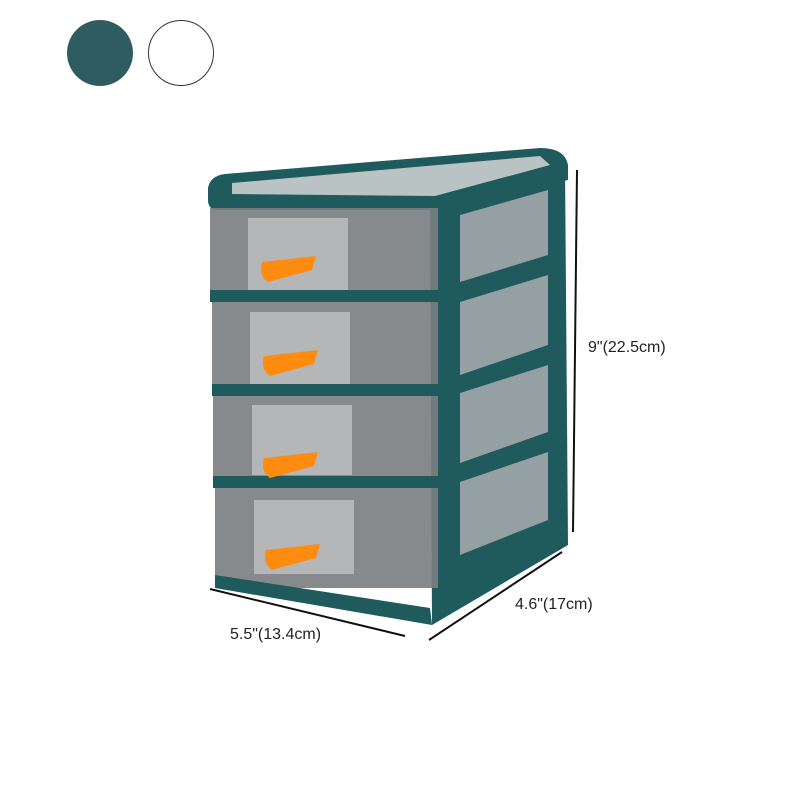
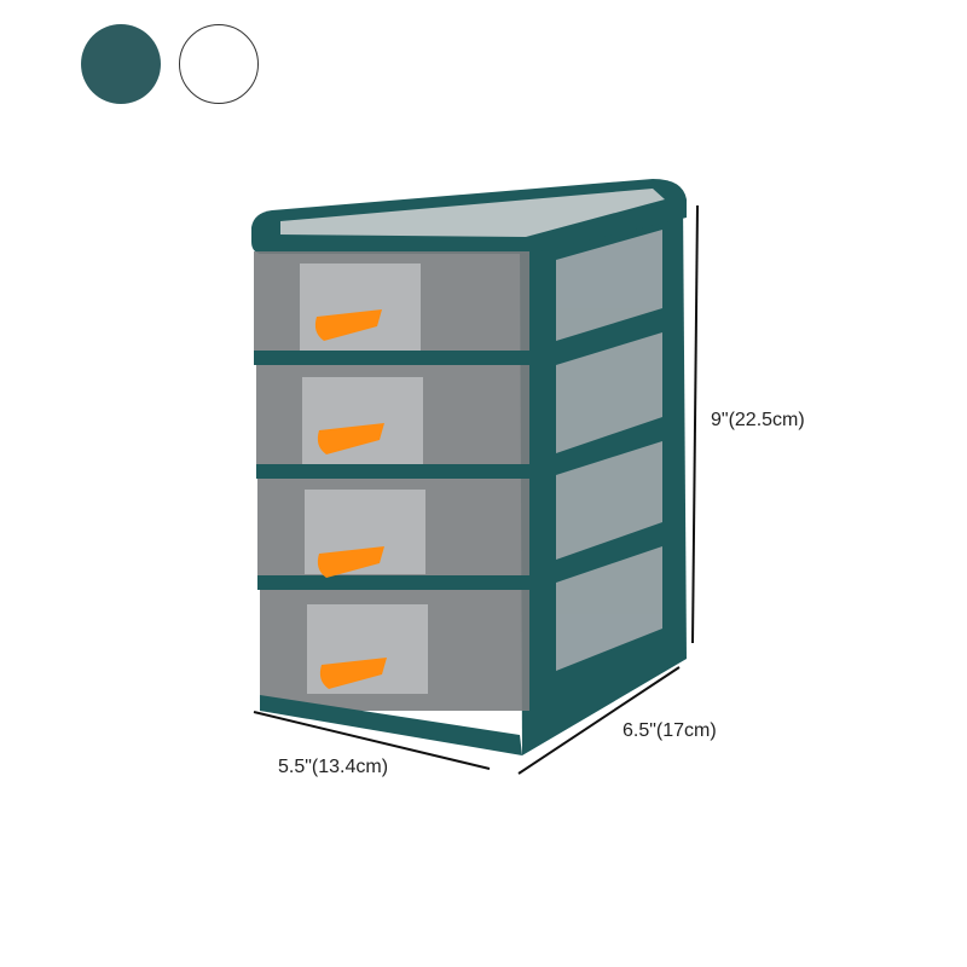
  9"(22.5cm)
  5.5"(13.4cm)
- 4.6"(17cm)
+ 6.5"(17cm)
